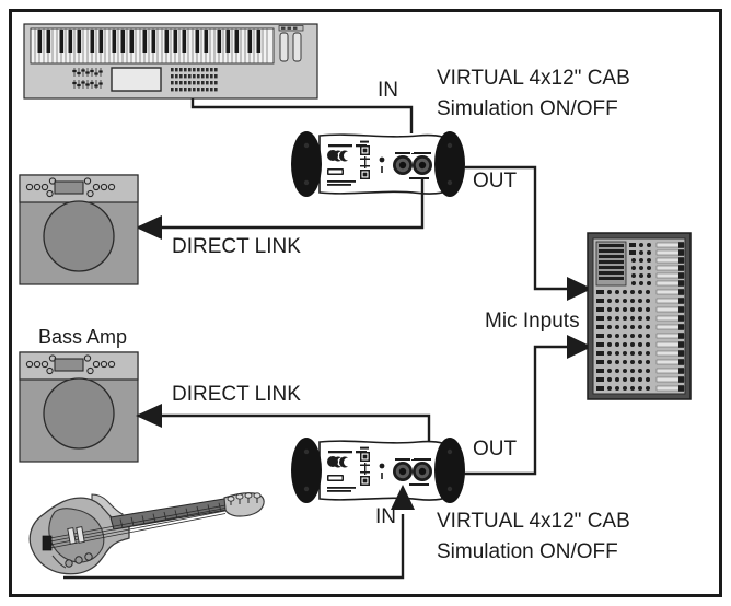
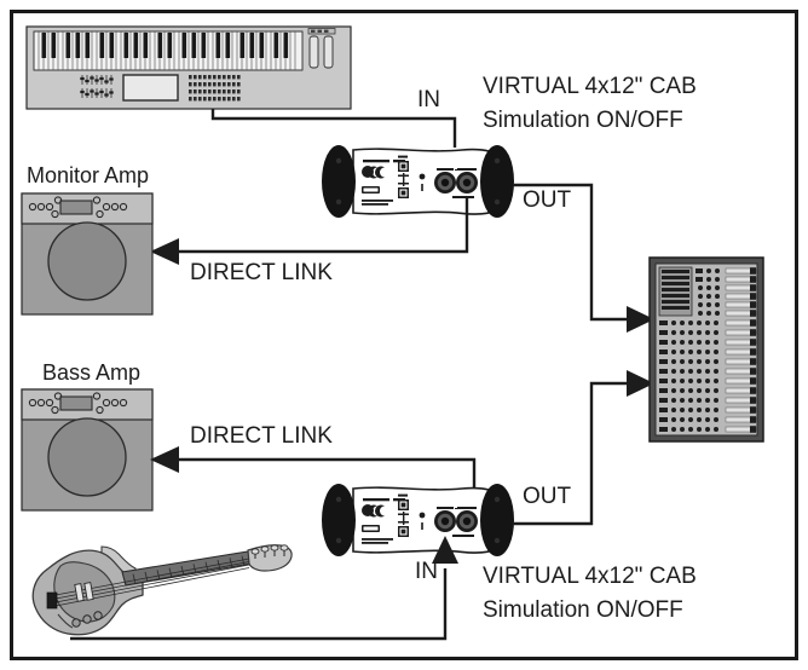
+ Monitor Amp
  Bass Amp
  IN
  VIRTUAL 4x12" CAB
  Simulation ON/OFF
  OUT
  DIRECT LINK
- Mic Inputs
  DIRECT LINK
  IN
  OUT
  VIRTUAL 4x12" CAB
  Simulation ON/OFF
